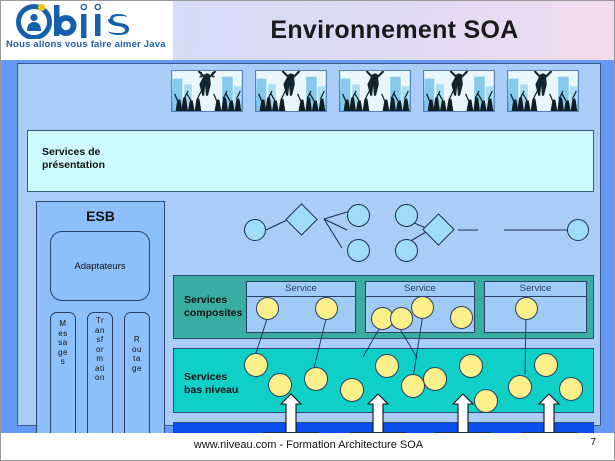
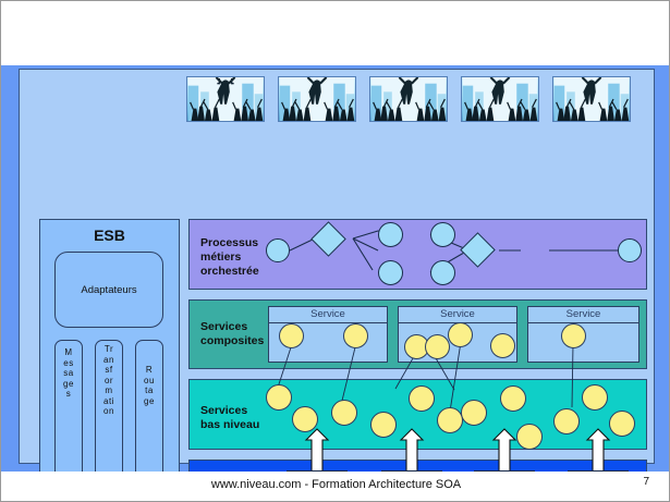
- Nous allons vous faire aimer Java
- Environnement SOA
- Services de
- présentation
  ESB
  Adaptateurs
  Messages
  Transformation
  Routage
+ Processus
+ métiers
+ orchestrée
  Services
  composites
  Service
  Service
  Service
  Services
  bas niveau
  www.niveau.com - Formation Architecture SOA
  7
